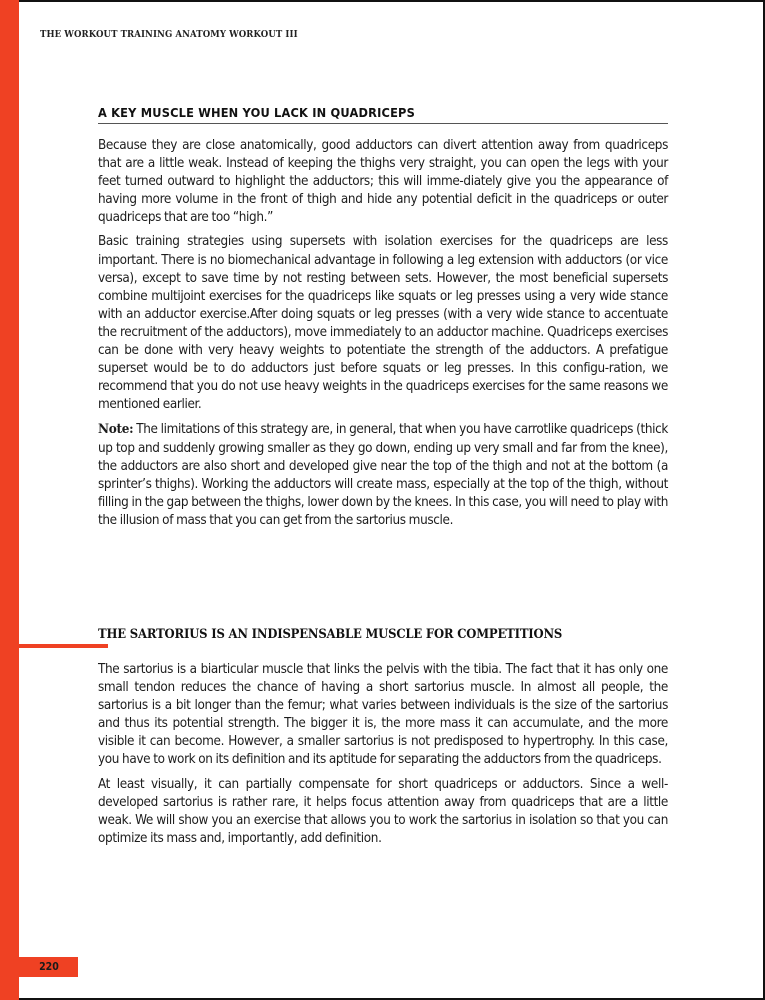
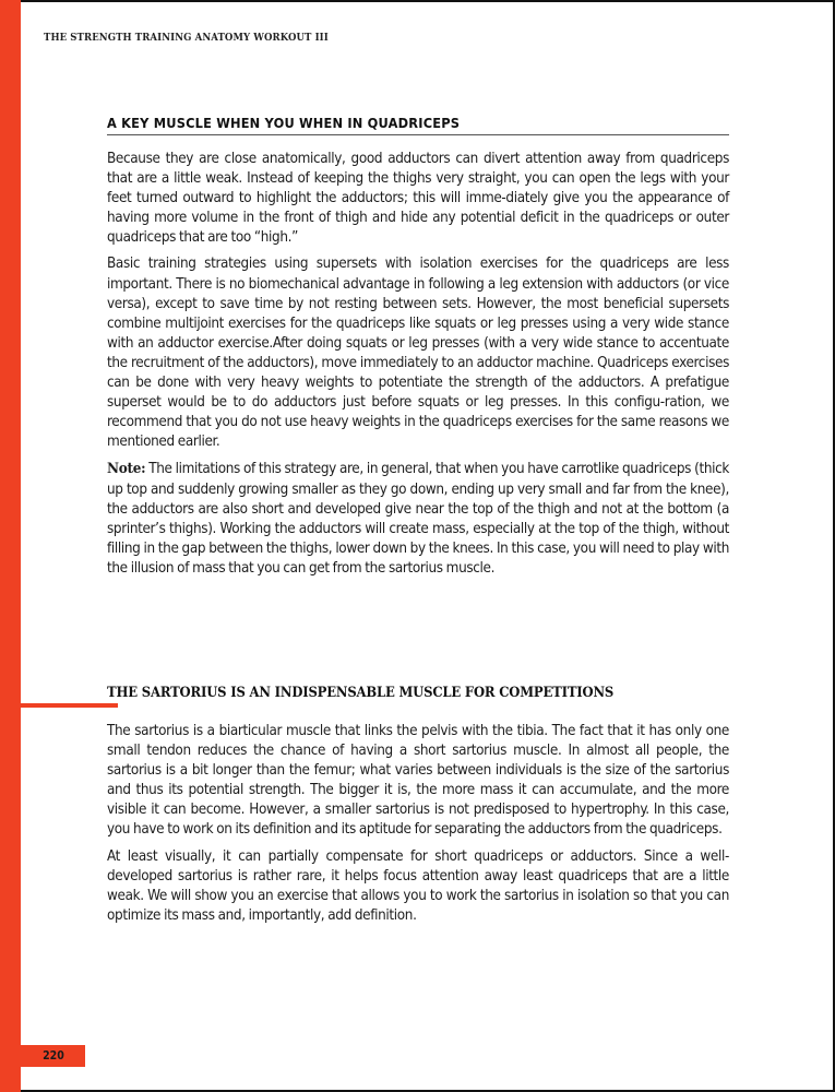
- THE WORKOUT TRAINING ANATOMY WORKOUT III
+ THE STRENGTH TRAINING ANATOMY WORKOUT III
- A KEY MUSCLE WHEN YOU LACK IN QUADRICEPS
+ A KEY MUSCLE WHEN YOU WHEN IN QUADRICEPS
  Because they are close anatomically, good adductors can divert attention away from quadriceps that are a little weak. Instead of keeping the thighs very straight, you can open the legs with your feet turned outward to highlight the adductors; this will imme-diately give you the appearance of having more volume in the front of thigh and hide any potential deficit in the quadriceps or outer quadriceps that are too “high.”
  Basic training strategies using supersets with isolation exercises for the quadriceps are less important. There is no biomechanical advantage in following a leg extension with adductors (or vice versa), except to save time by not resting between sets. However, the most beneficial supersets combine multijoint exercises for the quadriceps like squats or leg presses using a very wide stance with an adductor exercise.After doing squats or leg presses (with a very wide stance to accentuate the recruitment of the adductors), move immediately to an adductor machine. Quadriceps exercises can be done with very heavy weights to potentiate the strength of the adductors. A prefatigue superset would be to do adductors just before squats or leg presses. In this configu-ration, we recommend that you do not use heavy weights in the quadriceps exercises for the same reasons we mentioned earlier.
  Note: The limitations of this strategy are, in general, that when you have carrotlike quadriceps (thick up top and suddenly growing smaller as they go down, ending up very small and far from the knee), the adductors are also short and developed give near the top of the thigh and not at the bottom (a sprinter’s thighs). Working the adductors will create mass, especially at the top of the thigh, without filling in the gap between the thighs, lower down by the knees. In this case, you will need to play with the illusion of mass that you can get from the sartorius muscle.
  THE SARTORIUS IS AN INDISPENSABLE MUSCLE FOR COMPETITIONS
  The sartorius is a biarticular muscle that links the pelvis with the tibia. The fact that it has only one small tendon reduces the chance of having a short sartorius muscle. In almost all people, the sartorius is a bit longer than the femur; what varies between individuals is the size of the sartorius and thus its potential strength. The bigger it is, the more mass it can accumulate, and the more visible it can become. However, a smaller sartorius is not predisposed to hypertrophy. In this case, you have to work on its definition and its aptitude for separating the adductors from the quadriceps.
- At least visually, it can partially compensate for short quadriceps or adductors. Since a well-developed sartorius is rather rare, it helps focus attention away from quadriceps that are a little weak. We will show you an exercise that allows you to work the sartorius in isolation so that you can optimize its mass and, importantly, add definition.
+ At least visually, it can partially compensate for short quadriceps or adductors. Since a well-developed sartorius is rather rare, it helps focus attention away least quadriceps that are a little weak. We will show you an exercise that allows you to work the sartorius in isolation so that you can optimize its mass and, importantly, add definition.
  220
